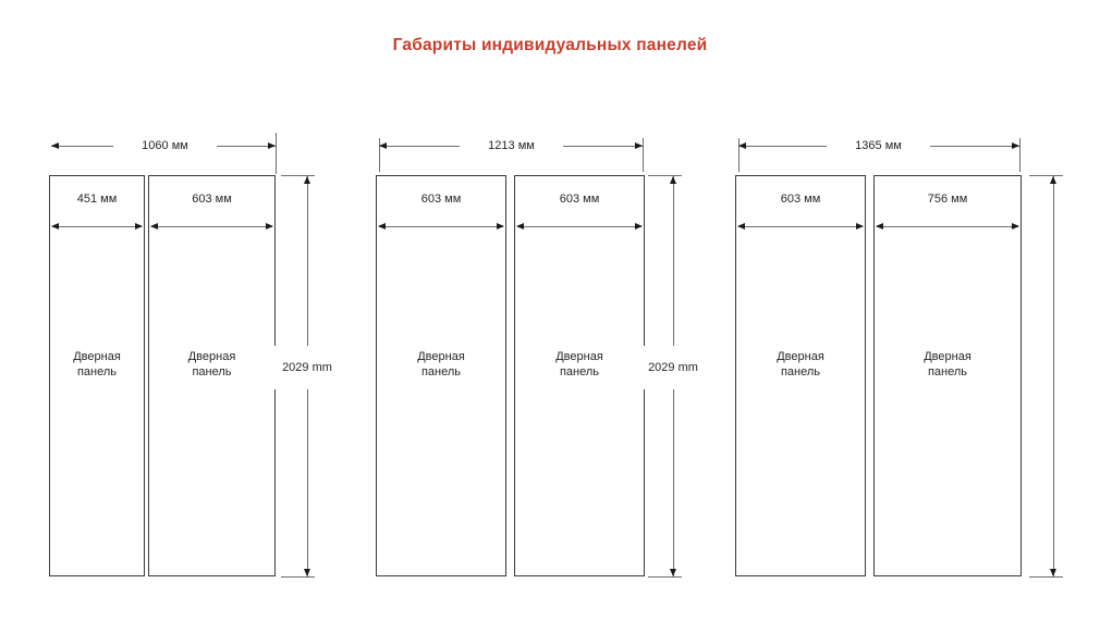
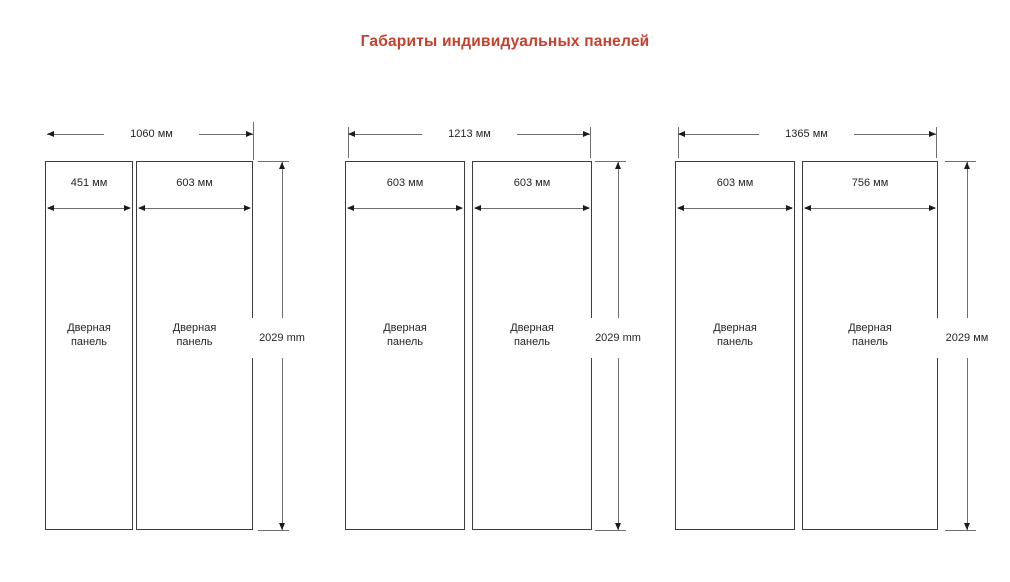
  Габариты индивидуальных панелей
  1060 мм
  451 мм
  Дверная панель
  603 мм
  Дверная панель
  2029 mm
  1213 мм
  603 мм
  Дверная панель
  603 мм
  Дверная панель
  2029 mm
  1365 мм
  603 мм
  Дверная панель
  756 мм
  Дверная панель
+ 2029 мм
